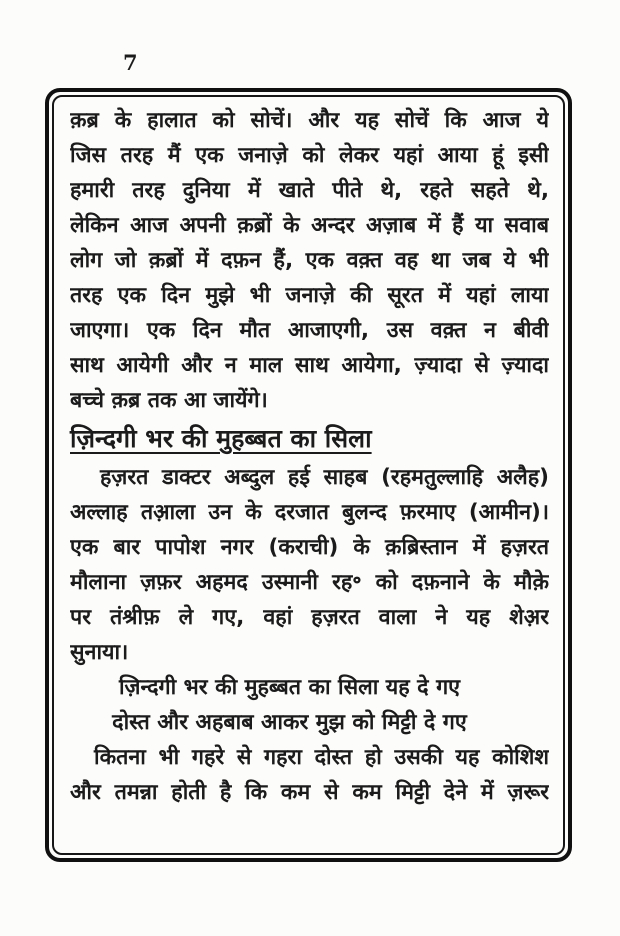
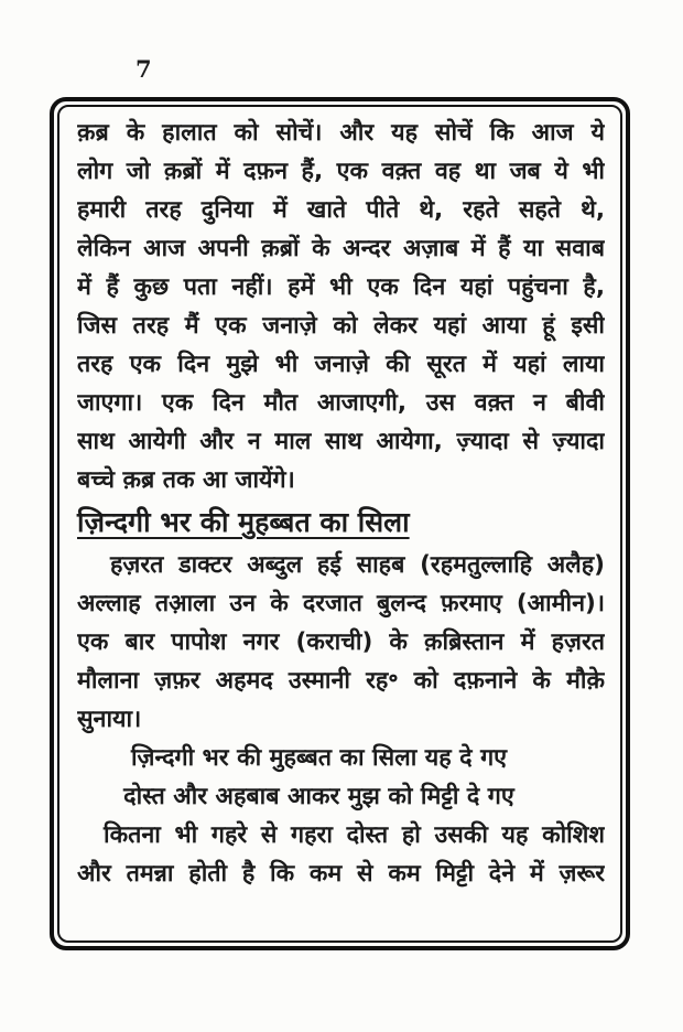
  7
  क़ब्र के हालात को सोचें। और यह सोचें कि आज ये
- जिस तरह मैं एक जनाज़े को लेकर यहां आया हूं इसी
+ लोग जो क़ब्रों में दफ़न हैं, एक वक़्त वह था जब ये भी
  हमारी तरह दुनिया में खाते पीते थे, रहते सहते थे,
  लेकिन आज अपनी क़ब्रों के अन्दर अज़ाब में हैं या सवाब
+ में हैं कुछ पता नहीं। हमें भी एक दिन यहां पहुंचना है,
- लोग जो क़ब्रों में दफ़न हैं, एक वक़्त वह था जब ये भी
+ जिस तरह मैं एक जनाज़े को लेकर यहां आया हूं इसी
  तरह एक दिन मुझे भी जनाज़े की सूरत में यहां लाया
  जाएगा। एक दिन मौत आजाएगी, उस वक़्त न बीवी
  साथ आयेगी और न माल साथ आयेगा, ज़्यादा से ज़्यादा
  बच्चे क़ब्र तक आ जायेंगे।
  ज़िन्दगी भर की मुहब्बत का सिला
  हज़रत डाक्टर अब्दुल हई साहब (रहमतुल्लाहि अलैह)
  अल्लाह तआ़ला उन के दरजात बुलन्द फ़रमाए (आमीन)।
  एक बार पापोश नगर (कराची) के क़ब्रिस्तान में हज़रत
  मौलाना ज़फ़र अहमद उस्मानी रह॰ को दफ़नाने के मौक़े
- पर तंश्रीफ़ ले गए, वहां हज़रत वाला ने यह शेअ़र
  सुनाया।
  ज़िन्दगी भर की मुहब्बत का सिला यह दे गए
  दोस्त और अहबाब आकर मुझ को मिट्टी दे गए
  कितना भी गहरे से गहरा दोस्त हो उसकी यह कोशिश
  और तमन्ना होती है कि कम से कम मिट्टी देने में ज़रूर
